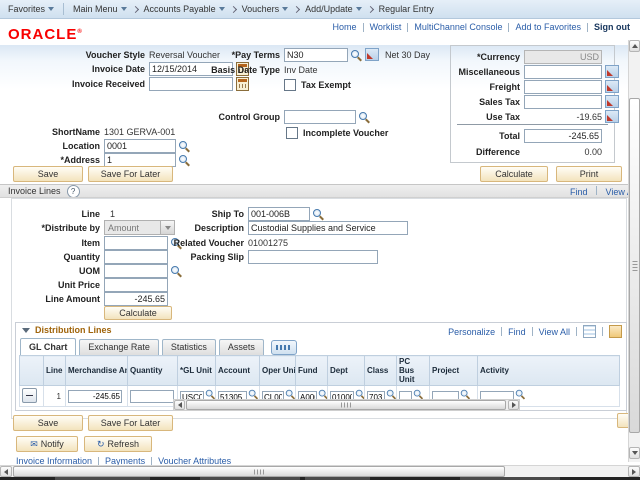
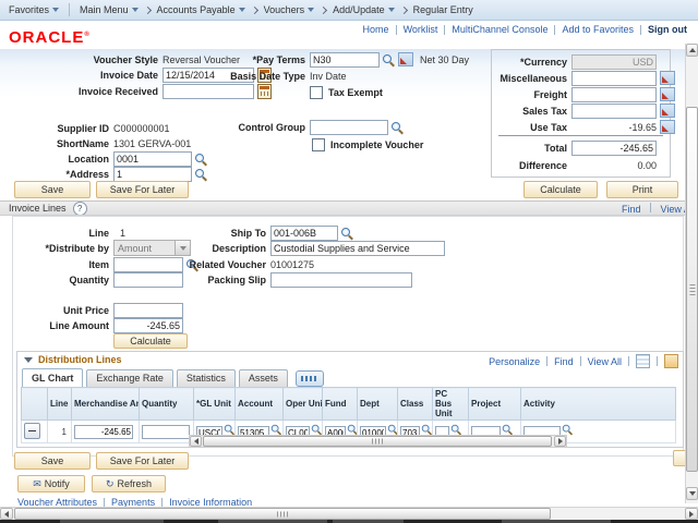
  Favorites
  Main Menu
  Accounts Payable
  Vouchers
  Add/Update
  Regular Entry
  Home
  Worklist
  MultiChannel Console
  Add to Favorites
  Sign out
  ORACLE
  Voucher Style
  Reversal Voucher
  Invoice Date
  12/15/2014
  Invoice Received
+ Supplier ID
+ C000000001
  ShortName
  1301 GERVA-001
  Location
  0001
  *Address
  1
  *Pay Terms
  N30
  Net 30 Day
  Basis Date Type
  Inv Date
  Tax Exempt
  Control Group
  Incomplete Voucher
  *Currency
  USD
  Miscellaneous
  Freight
  Sales Tax
  Use Tax
  -19.65
  Total
  -245.65
  Difference
  0.00
  Save
  Save For Later
  Calculate
  Print
  Invoice Lines
  ?
  Find View
  Line
  1
  *Distribute by
  Amount
  Item
  Quantity
- UOM
  Unit Price
  Line Amount
  -245.65
  Calculate
  Ship To
  001-006B
  Description
  Custodial Supplies and Service
  Related Voucher
  01001275
  Packing Slip
  Distribution Lines
  Personalize
  Find
  View All
  GL Chart
  Exchange Rate
  Statistics
  Assets
  	Line	Merchandise A	Quantity	*GL Unit	Account	Oper Uni	Fund	Dept	Class	PC Bus Unit	Project	Activity
  	1	-245.65		USC0	51305	CL00	A00	0100	703
  Save
  Save For Later
  ✉ Notify
  ↻ Refresh
- Invoice Information
+ Voucher Attributes
  Payments
- Voucher Attributes
+ Invoice Information
